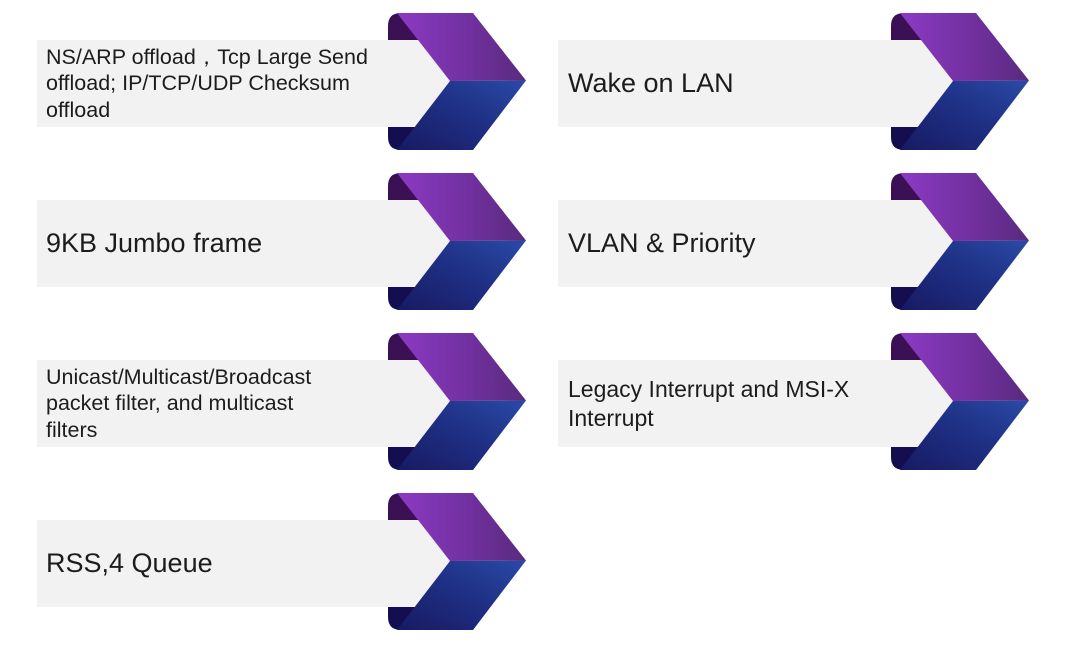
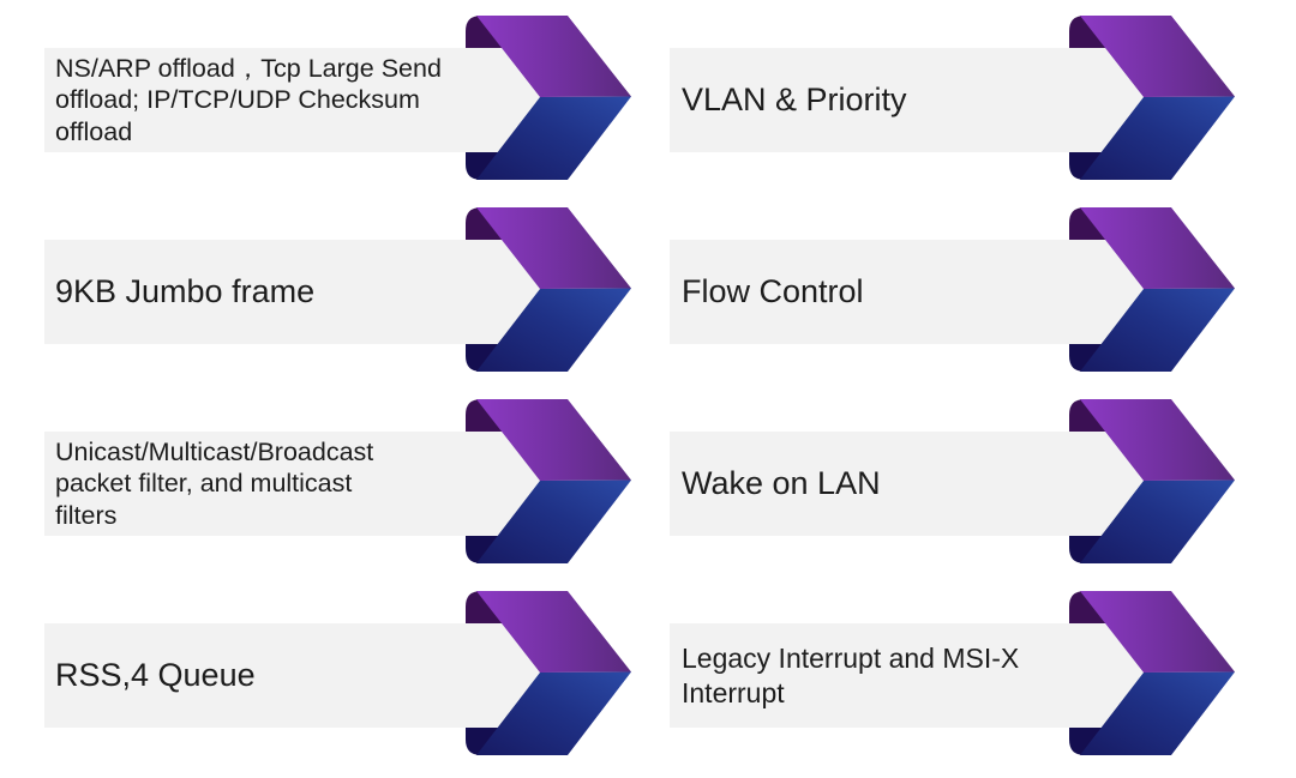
  NS/ARP offload，Tcp Large Send
  offload; IP/TCP/UDP Checksum
  offload
  9KB Jumbo frame
  Unicast/Multicast/Broadcast
  packet filter, and multicast
  filters
  RSS,4 Queue
- Wake on LAN
+ VLAN & Priority
+ Flow Control
- VLAN & Priority
+ Wake on LAN
  Legacy Interrupt and MSI-X
  Interrupt
